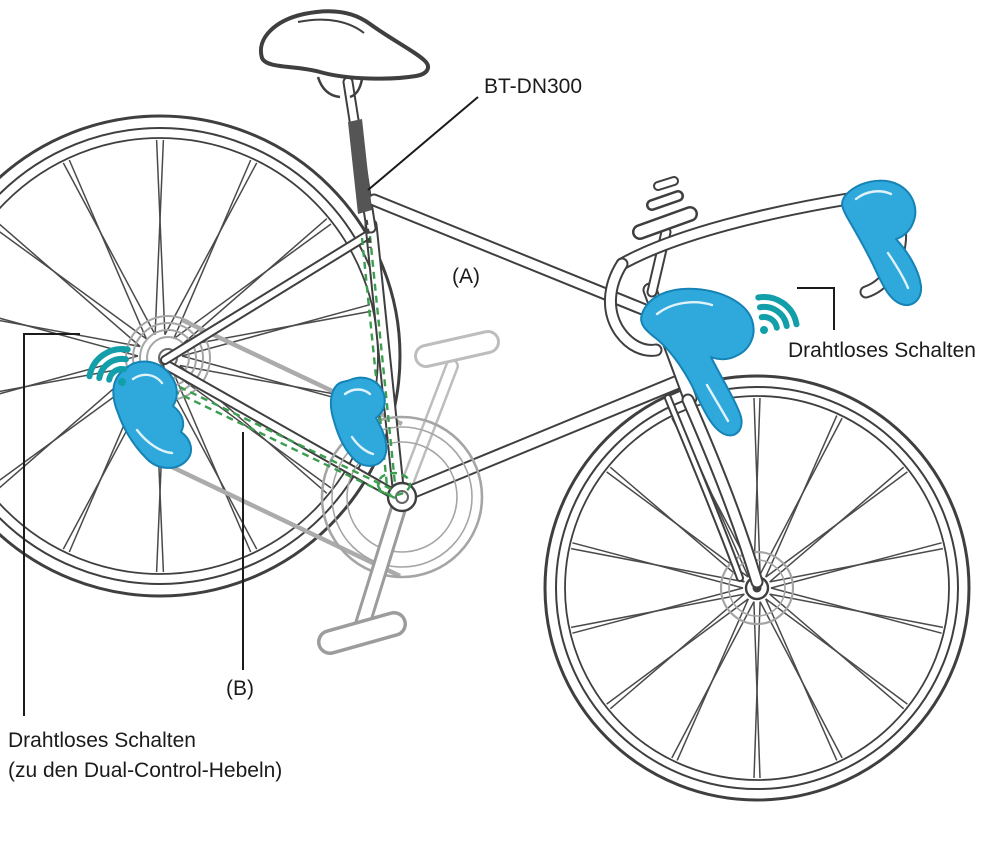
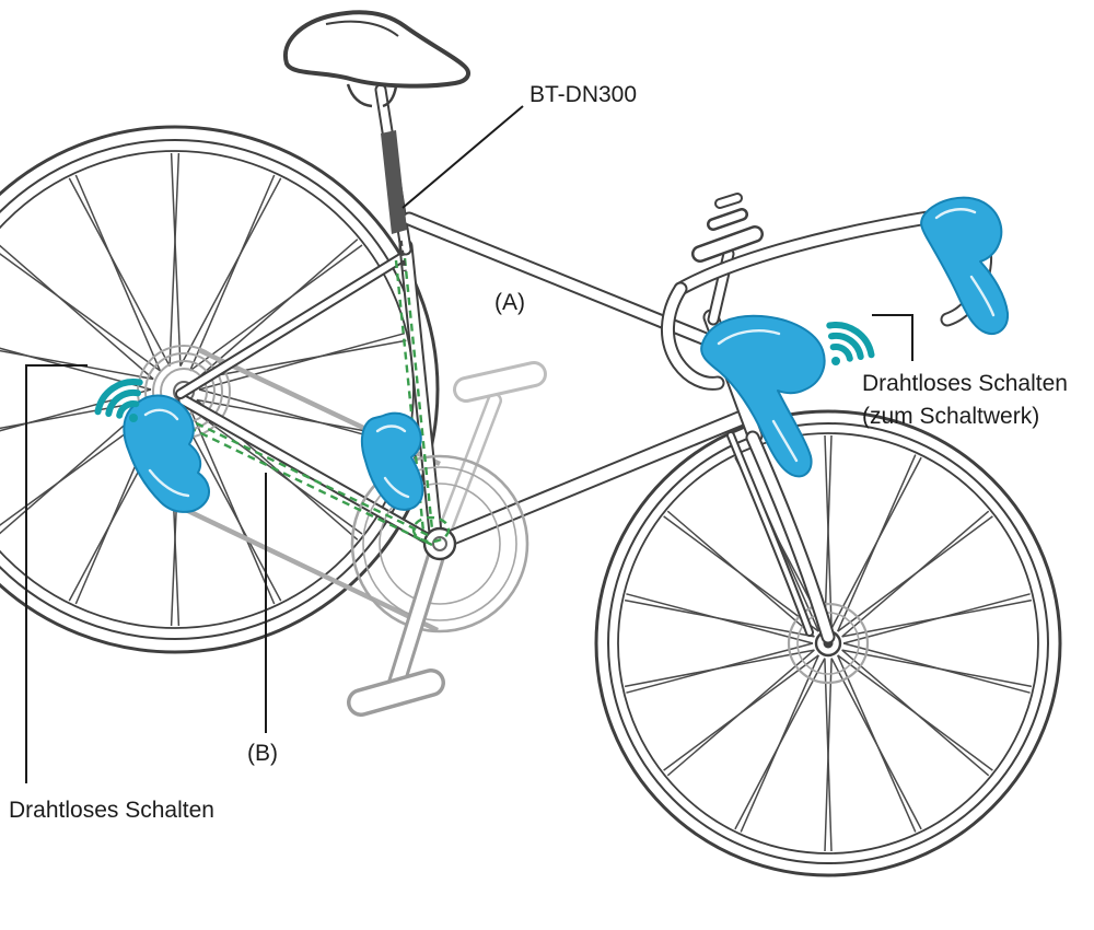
  BT-DN300
  (A)
  Drahtloses Schalten
+ (zum Schaltwerk)
  (B)
  Drahtloses Schalten
- (zu den Dual-Control-Hebeln)
